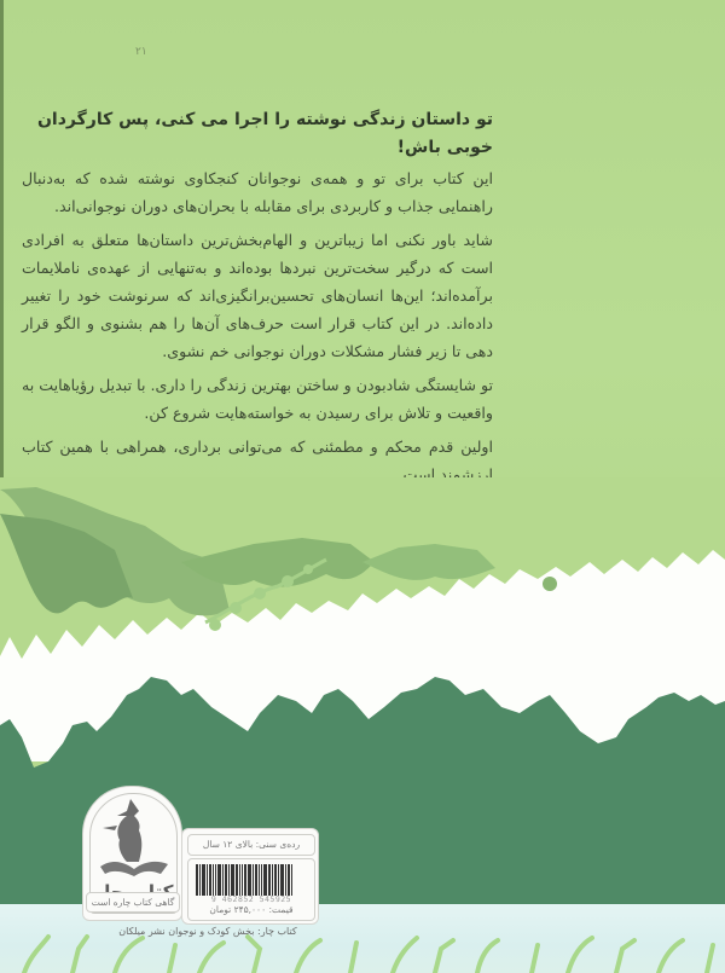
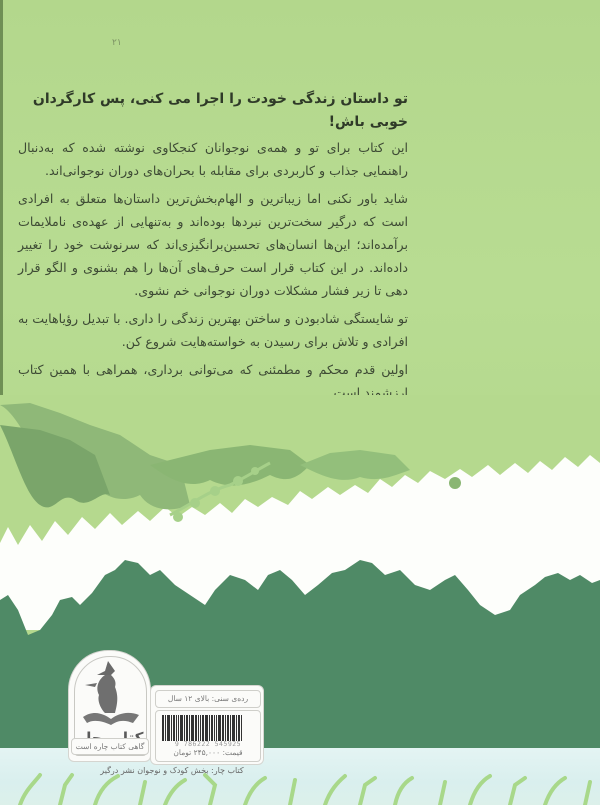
  ۲۱
- تو داستان زندگی نوشته را اجرا می کنی، پس کارگردان خوبی باش!
+ تو داستان زندگی خودت را اجرا می کنی، پس کارگردان خوبی باش!
  این کتاب برای تو و همه‌ی نوجوانان کنجکاوی نوشته شده که به‌دنبال راهنمایی جذاب و کاربردی برای مقابله با بحران‌های دوران نوجوانی‌اند.
  شاید باور نکنی اما زیباترین و الهام‌بخش‌ترین داستان‌ها متعلق به افرادی است که درگیر سخت‌ترین نبردها بوده‌اند و به‌تنهایی از عهده‌ی ناملایمات برآمده‌اند؛ این‌ها انسان‌های تحسین‌برانگیزی‌اند که سرنوشت خود را تغییر داده‌اند. در این کتاب قرار است حرف‌های آن‌ها را هم بشنوی و الگو قرار دهی تا زیر فشار مشکلات دوران نوجوانی خم نشوی.
- تو شایستگی شادبودن و ساختن بهترین زندگی را داری. با تبدیل رؤیاهایت به واقعیت و تلاش برای رسیدن به خواسته‌هایت شروع کن.
+ تو شایستگی شادبودن و ساختن بهترین زندگی را داری. با تبدیل رؤیاهایت به افرادی و تلاش برای رسیدن به خواسته‌هایت شروع کن.
  اولین قدم محکم و مطمئنی که می‌توانی برداری، همراهی با همین کتاب ارزشمند است
  گاهی کتاب چاره است
  رده‌ی سنی: بالای ۱۲ سال
- 9 462852 545925
+ 9 786222 545925
  قیمت: ۲۴۵,۰۰۰ تومان
- کتاب چار: بخش کودک و نوجوان نشر میلکان
+ کتاب چار: بخش کودک و نوجوان نشر درگیر
